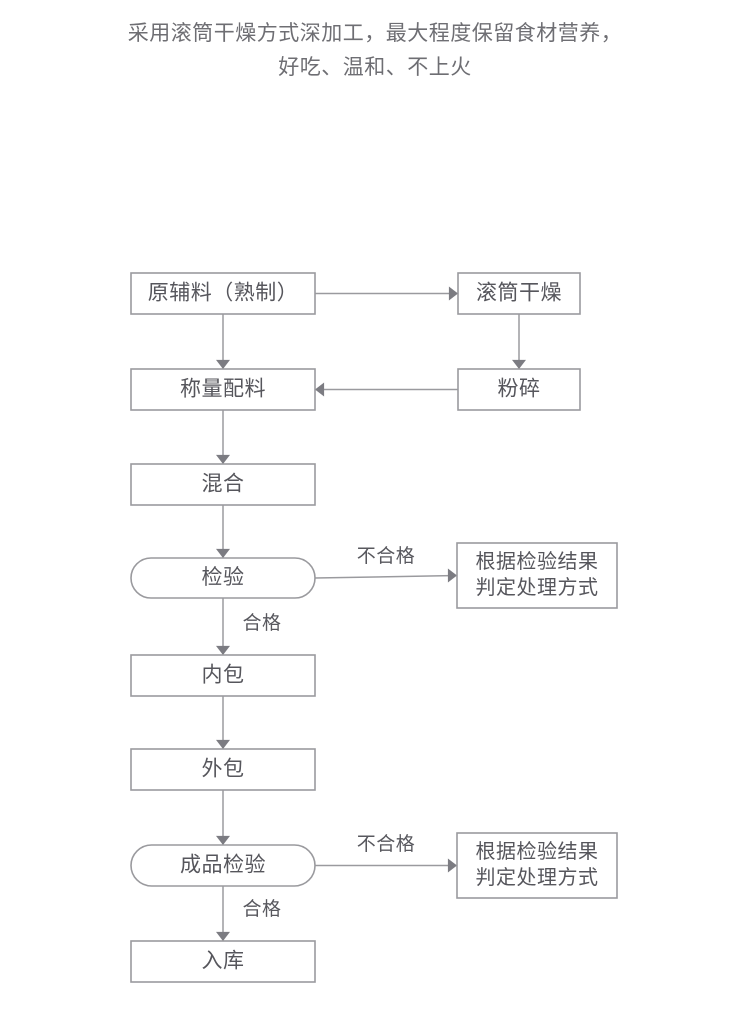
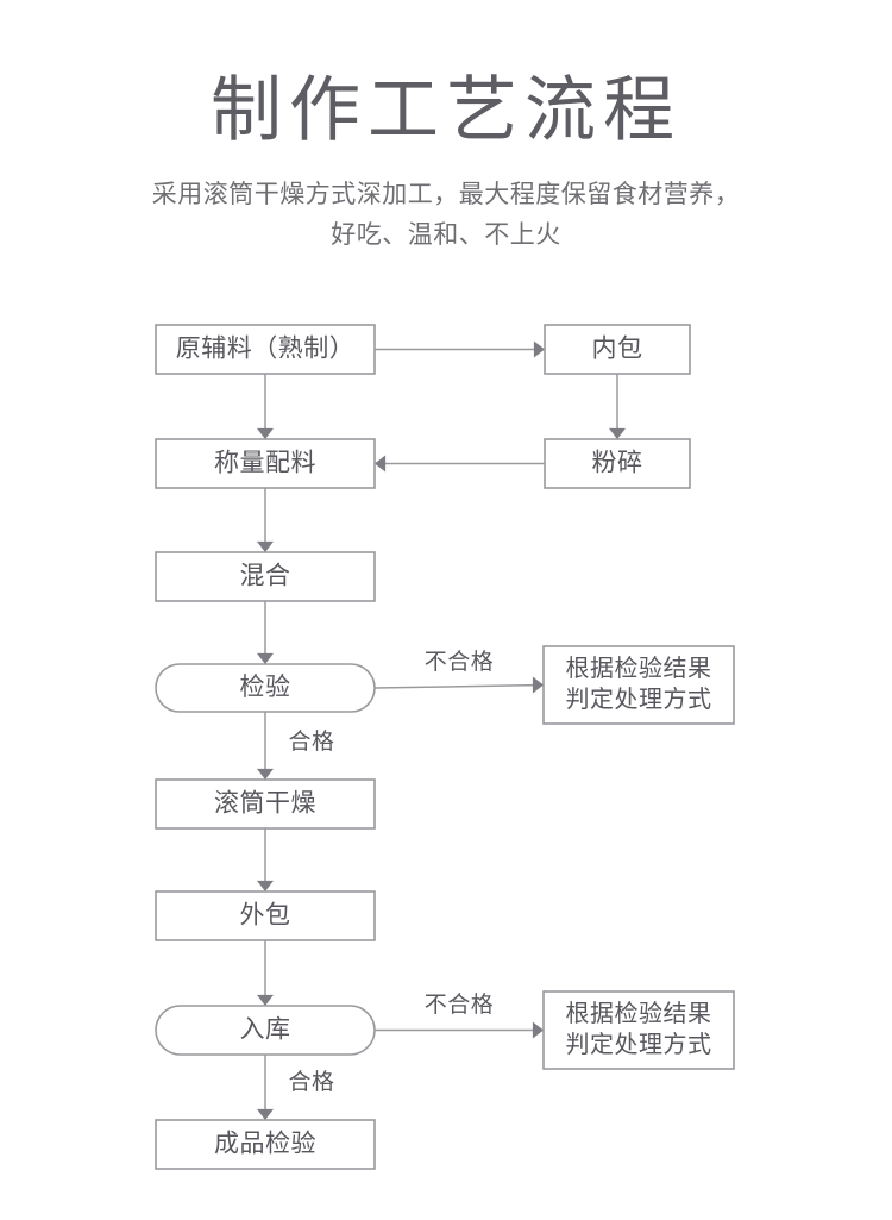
+ 制作工艺流程
  采用滚筒干燥方式深加工，最大程度保留食材营养，
  好吃、温和、不上火
  原辅料（熟制）
- 滚筒干燥
+ 内包
  粉碎
  称量配料
  混合
  检验
  根据检验结果
  判定处理方式
- 内包
+ 滚筒干燥
  外包
- 成品检验
+ 入库
  根据检验结果
  判定处理方式
- 入库
+ 成品检验
  不合格
  合格
  不合格
  合格
